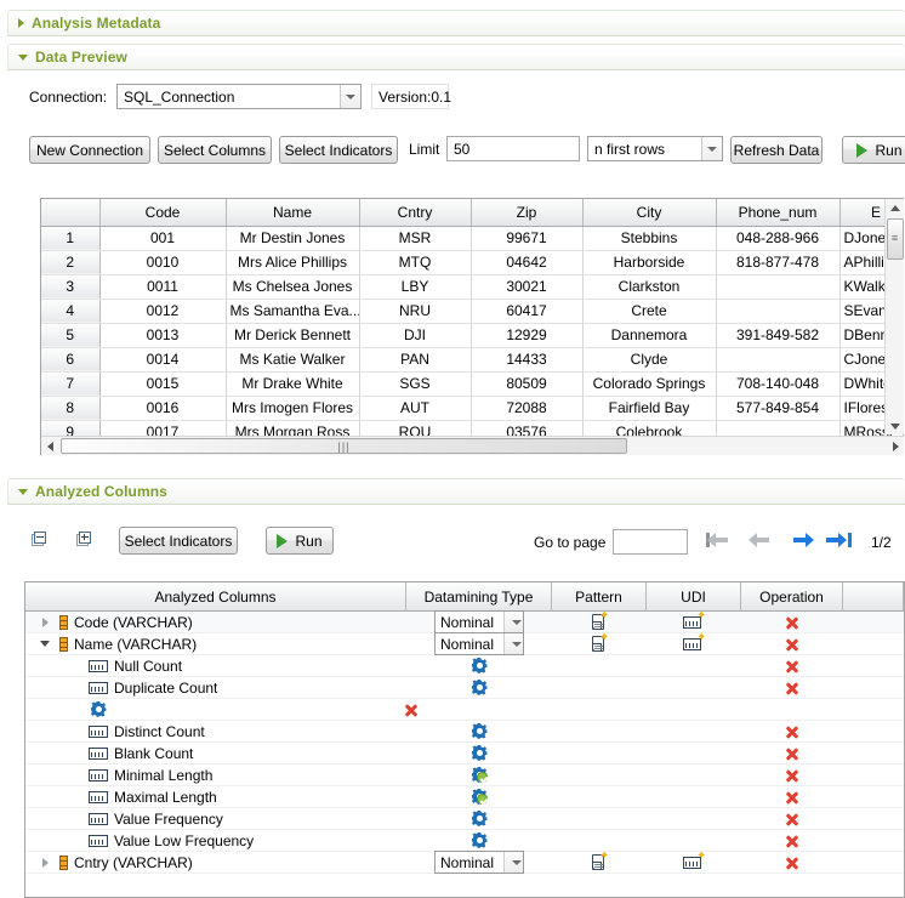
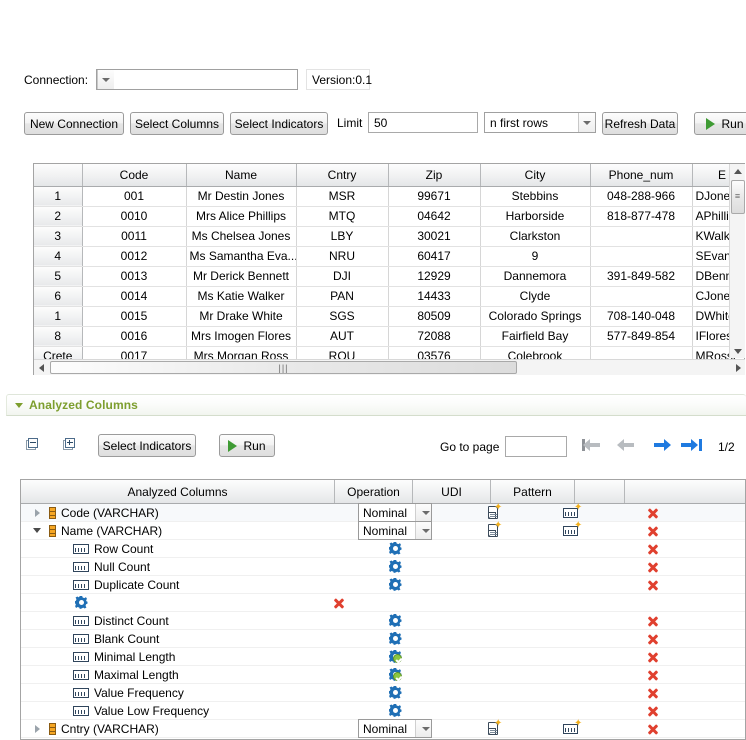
- Analysis Metadata
- Data Preview
  Connection:
- SQL_Connection
  Version:0.1
  New Connection
  Select Columns
  Select Indicators
  Limit
  50
  n first rows
  Refresh Data
  Run
  	Code	Name	Cntry	Zip	City	Phone_num	E
  1	001	Mr Destin Jones	MSR	99671	Stebbins	048-288-966	DJone
  2	0010	Mrs Alice Phillips	MTQ	04642	Harborside	818-877-478	APhilli
  3	0011	Ms Chelsea Jones	LBY	30021	Clarkston		KWalk
- 4	0012	Ms Samantha Eva..	NRU	60417	Crete		SEvan
+ 4	0012	Ms Samantha Eva..	NRU	60417	9		SEvan
  5	0013	Mr Derick Bennett	DJI	12929	Dannemora	391-849-582	DBen
  6	0014	Ms Katie Walker	PAN	14433	Clyde		CJone
- 7	0015	Mr Drake White	SGS	80509	Colorado Springs	708-140-048	DWhit
+ 1	0015	Mr Drake White	SGS	80509	Colorado Springs	708-140-048	DWhit
  8	0016	Mrs Imogen Flores	AUT	72088	Fairfield Bay	577-849-854	IFlore
- 9	0017	Mrs Morgan Ross	ROU	03576	Colebrook		MRos
+ Crete	0017	Mrs Morgan Ross	ROU	03576	Colebrook		MRos
  ≡
  |||
  Analyzed Columns
  Select Indicators
  Run
  Go to page
  1/2
  Analyzed Columns
- Datamining Type
- Pattern
+ Operation
  UDI
- Operation
+ Pattern
  Code (VARCHAR)
  Nominal
  ✦
  ✦
  Name (VARCHAR)
  Nominal
  ✦
  ✦
+ Row Count
  Null Count
  Duplicate Count
  Distinct Count
  Blank Count
  Minimal Length
  Maximal Length
  Value Frequency
  Value Low Frequency
  Cntry (VARCHAR)
  Nominal
  ✦
  ✦
